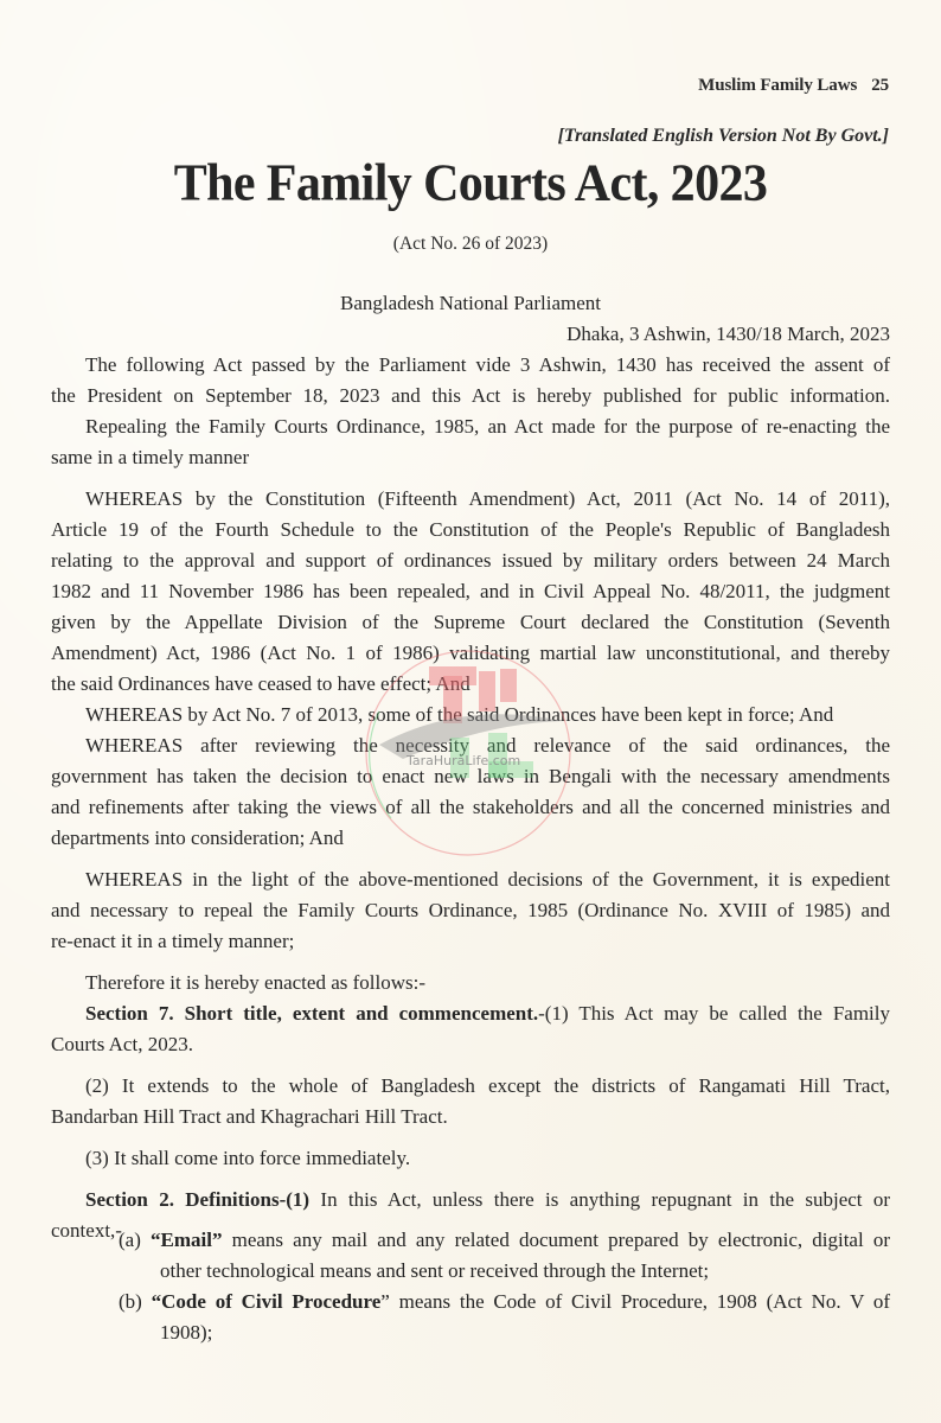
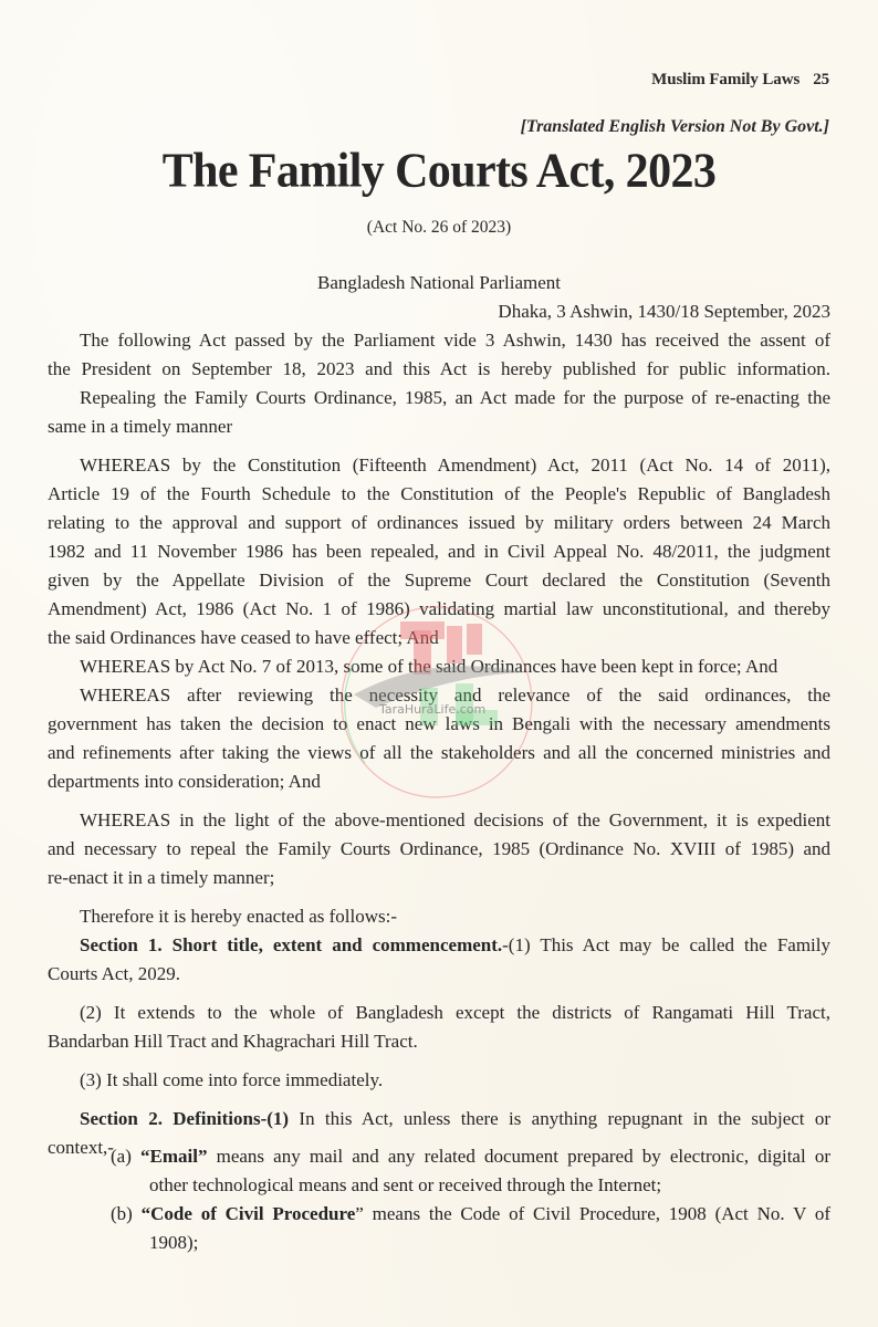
  Muslim Family Laws 25
  [Translated English Version Not By Govt.]
  The Family Courts Act, 2023
  (Act No. 26 of 2023)
  Bangladesh National Parliament
- Dhaka, 3 Ashwin, 1430/18 March, 2023
+ Dhaka, 3 Ashwin, 1430/18 September, 2023
  The following Act passed by the Parliament vide 3 Ashwin, 1430 has received the assent of
  the President on September 18, 2023 and this Act is hereby published for public information.
  Repealing the Family Courts Ordinance, 1985, an Act made for the purpose of re-enacting the
  same in a timely manner
  WHEREAS by the Constitution (Fifteenth Amendment) Act, 2011 (Act No. 14 of 2011),
  Article 19 of the Fourth Schedule to the Constitution of the People's Republic of Bangladesh
  relating to the approval and support of ordinances issued by military orders between 24 March
  1982 and 11 November 1986 has been repealed, and in Civil Appeal No. 48/2011, the judgment
  given by the Appellate Division of the Supreme Court declared the Constitution (Seventh
  Amendment) Act, 1986 (Act No. 1 of 1986) validating martial law unconstitutional, and thereby
  the said Ordinances have ceased to have effect; And
  WHEREAS by Act No. 7 of 2013, some of the said Ordinances have been kept in force; And
  WHEREAS after reviewing the necessity and relevance of the said ordinances, the
  government has taken the decision to enact new laws in Bengali with the necessary amendments
  and refinements after taking the views of all the stakeholders and all the concerned ministries and
  departments into consideration; And
  WHEREAS in the light of the above-mentioned decisions of the Government, it is expedient
  and necessary to repeal the Family Courts Ordinance, 1985 (Ordinance No. XVIII of 1985) and
  re-enact it in a timely manner;
  Therefore it is hereby enacted as follows:-
- Section 7. Short title, extent and commencement.-(1) This Act may be called the Family
+ Section 1. Short title, extent and commencement.-(1) This Act may be called the Family
- Courts Act, 2023.
+ Courts Act, 2029.
  (2) It extends to the whole of Bangladesh except the districts of Rangamati Hill Tract,
  Bandarban Hill Tract and Khagrachari Hill Tract.
  (3) It shall come into force immediately.
  Section 2. Definitions-(1) In this Act, unless there is anything repugnant in the subject or
  context,-
  (a) “Email” means any mail and any related document prepared by electronic, digital or
  other technological means and sent or received through the Internet;
  (b) “Code of Civil Procedure” means the Code of Civil Procedure, 1908 (Act No. V of
  1908);
  TaraHuraLife.com
